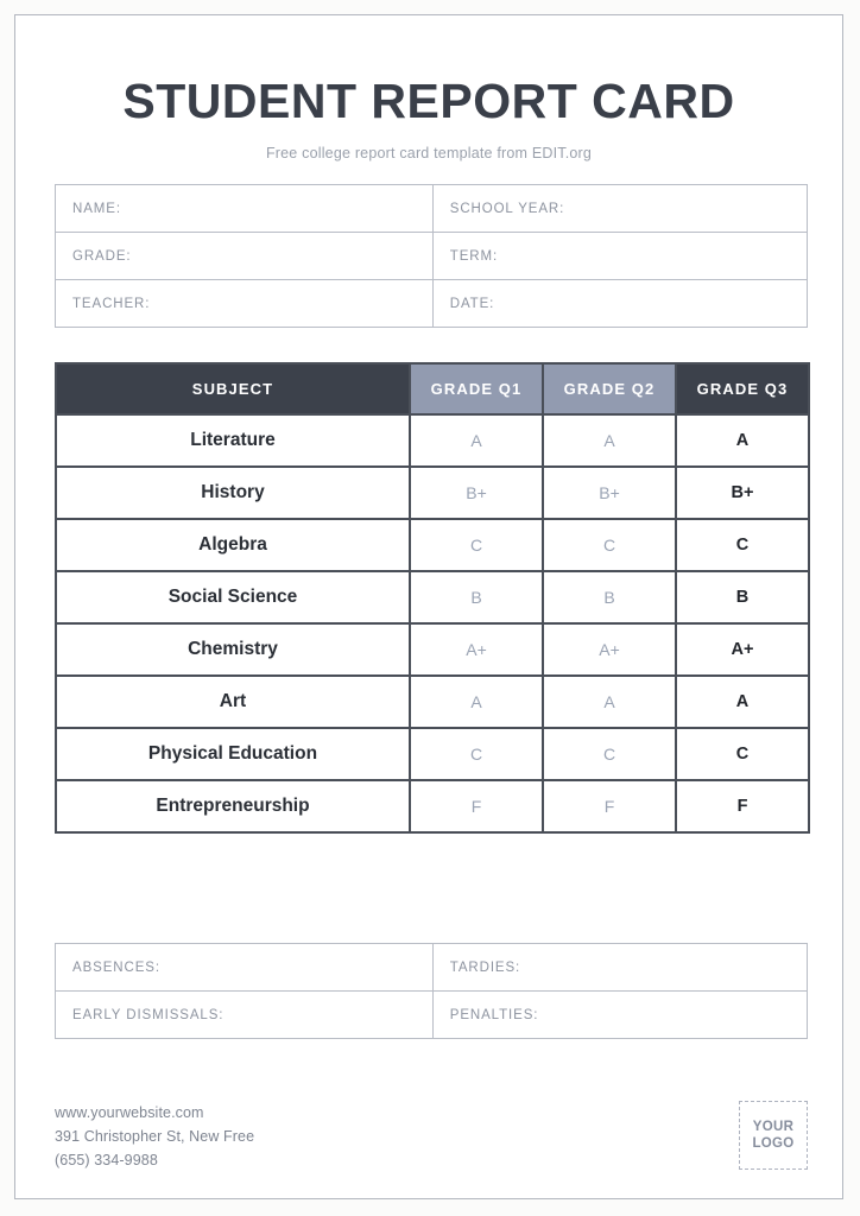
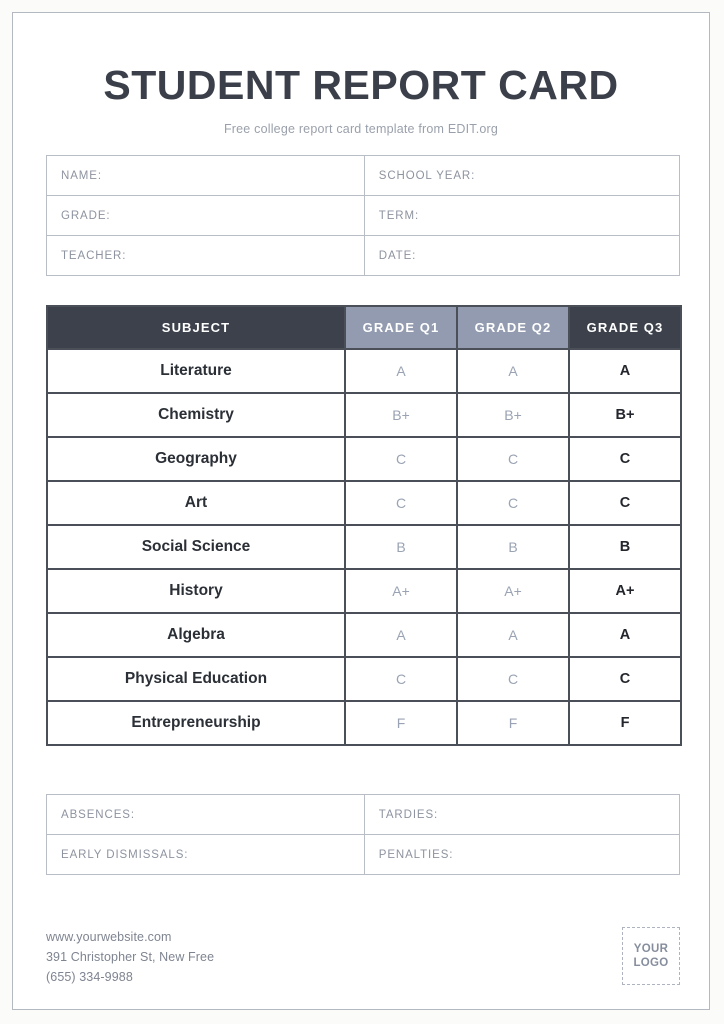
  STUDENT REPORT CARD
  Free college report card template from EDIT.org
  NAME:
  SCHOOL YEAR:
  GRADE:
  TERM:
  TEACHER:
  DATE:
  SUBJECT	GRADE Q1	GRADE Q2	GRADE Q3
  Literature	A	A	A
- History	B+	B+	B+
+ Chemistry	B+	B+	B+
+ Geography	C	C	C
- Algebra	C	C	C
+ Art	C	C	C
  Social Science	B	B	B
- Chemistry	A+	A+	A+
+ History	A+	A+	A+
- Art	A	A	A
+ Algebra	A	A	A
  Physical Education	C	C	C
  Entrepreneurship	F	F	F
  ABSENCES:
  TARDIES:
  EARLY DISMISSALS:
  PENALTIES:
  www.yourwebsite.com
  391 Christopher St, New Free
  (655) 334-9988
  YOUR
  LOGO
